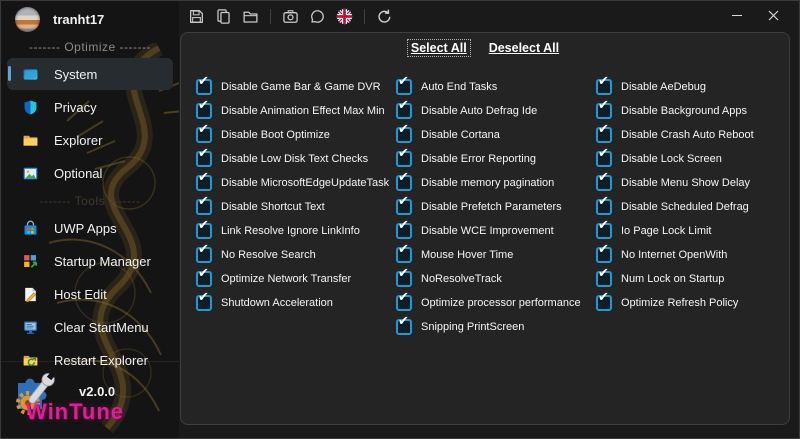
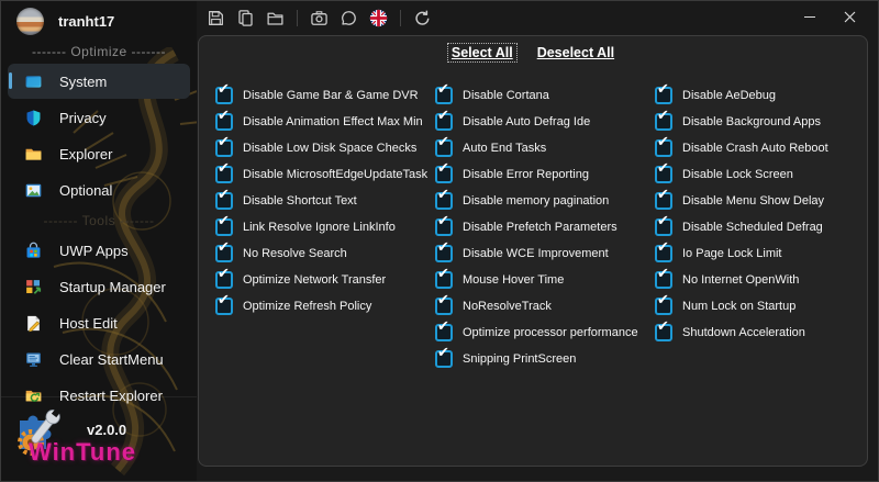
  tranht17
  ------- Optimize -------
  System
  Privacy
  Explorer
  Optional
  ------- Tools -------
  UWP Apps
  Startup Manager
  Host Edit
  Clear StartMenu
  Restart Explorer
  v2.0.0
  WinTune
  Select All
  Deselect All
  Disable Game Bar & Game DVR
  Disable Animation Effect Max Min
- Disable Boot Optimize
- Disable Low Disk Text Checks
+ Disable Low Disk Space Checks
  Disable MicrosoftEdgeUpdateTask
  Disable Shortcut Text
  Link Resolve Ignore LinkInfo
  No Resolve Search
  Optimize Network Transfer
- Shutdown Acceleration
+ Optimize Refresh Policy
- Auto End Tasks
+ Disable Cortana
  Disable Auto Defrag Ide
- Disable Cortana
+ Auto End Tasks
  Disable Error Reporting
  Disable memory pagination
  Disable Prefetch Parameters
  Disable WCE Improvement
  Mouse Hover Time
  NoResolveTrack
  Optimize processor performance
  Snipping PrintScreen
  Disable AeDebug
  Disable Background Apps
  Disable Crash Auto Reboot
  Disable Lock Screen
  Disable Menu Show Delay
  Disable Scheduled Defrag
  Io Page Lock Limit
  No Internet OpenWith
  Num Lock on Startup
- Optimize Refresh Policy
+ Shutdown Acceleration
